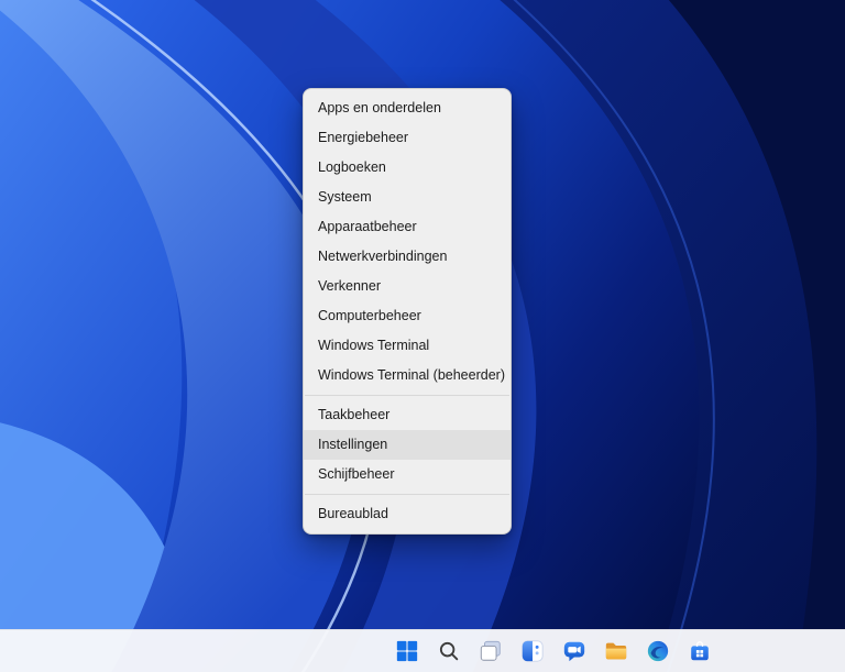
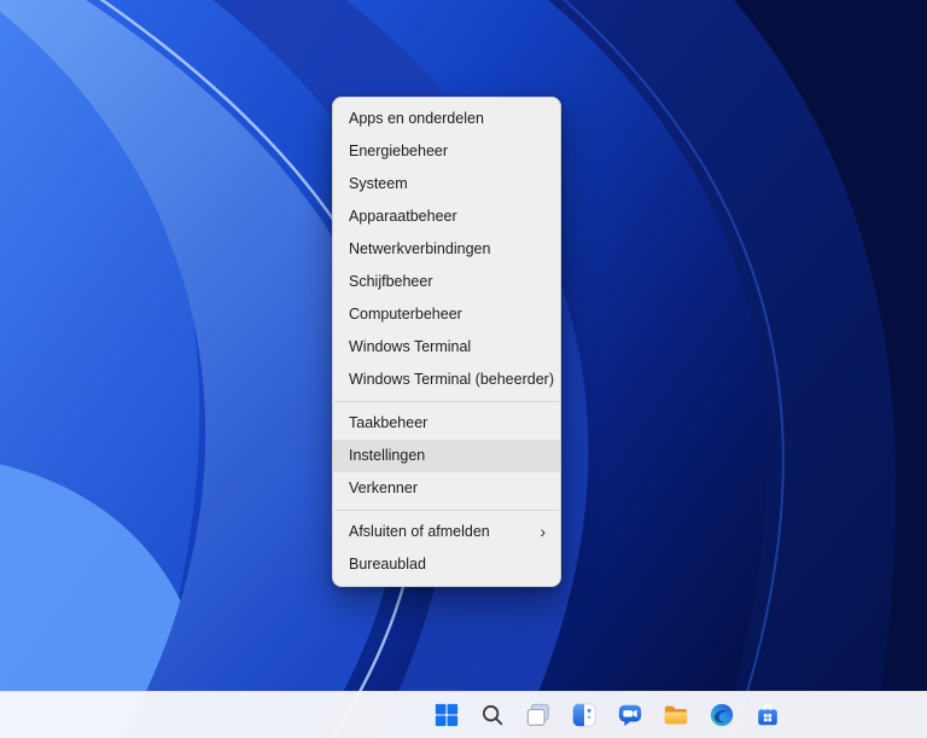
  Apps en onderdelen
  Energiebeheer
- Logboeken
  Systeem
  Apparaatbeheer
  Netwerkverbindingen
- Verkenner
+ Schijfbeheer
  Computerbeheer
  Windows Terminal
  Windows Terminal (beheerder)
  Taakbeheer
  Instellingen
- Schijfbeheer
+ Verkenner
+ Afsluiten of afmelden
+ ›
  Bureaublad
